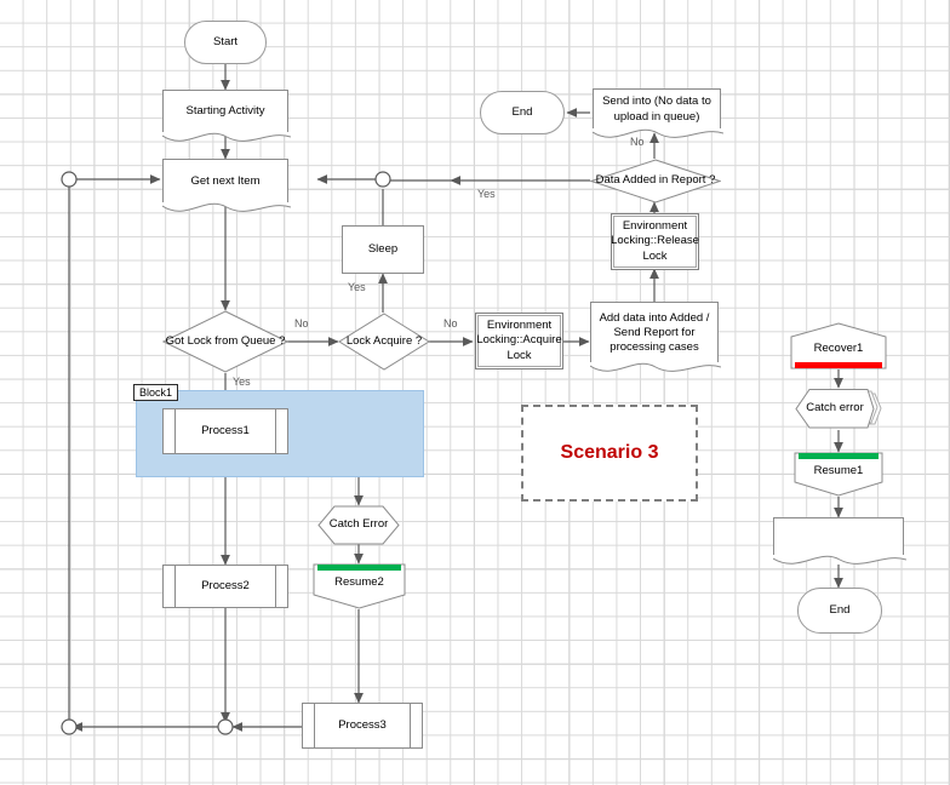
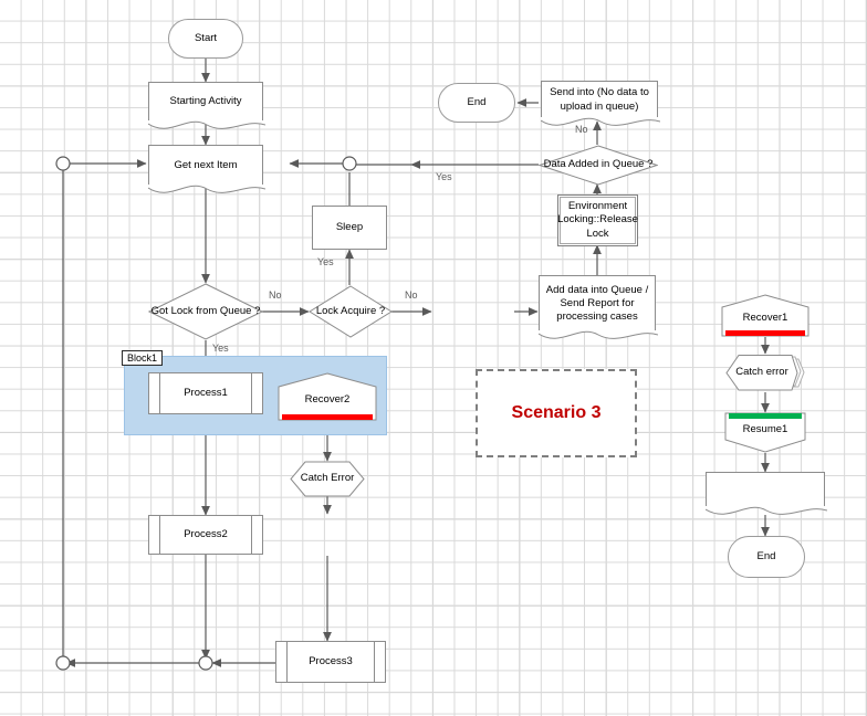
  Start
  Starting Activity
  Get next Item
  Got Lock from Queue ?
  Sleep
  Lock Acquire ?
- Environment Locking::Acquire Lock
- Add data into Added / Send Report for processing cases
+ Add data into Queue / Send Report for processing cases
  Environment Locking::Release Lock
- Data Added in Report ?
+ Data Added in Queue ?
  Send into (No data to upload in queue)
  End
  Block1
  Process1
+ Recover2
  Catch Error
- Resume2
  Process2
  Process3
  Scenario 3
  Recover1
  Catch error
  Resume1
  End
  No
  Yes
  Yes
  No
  Yes
  No
